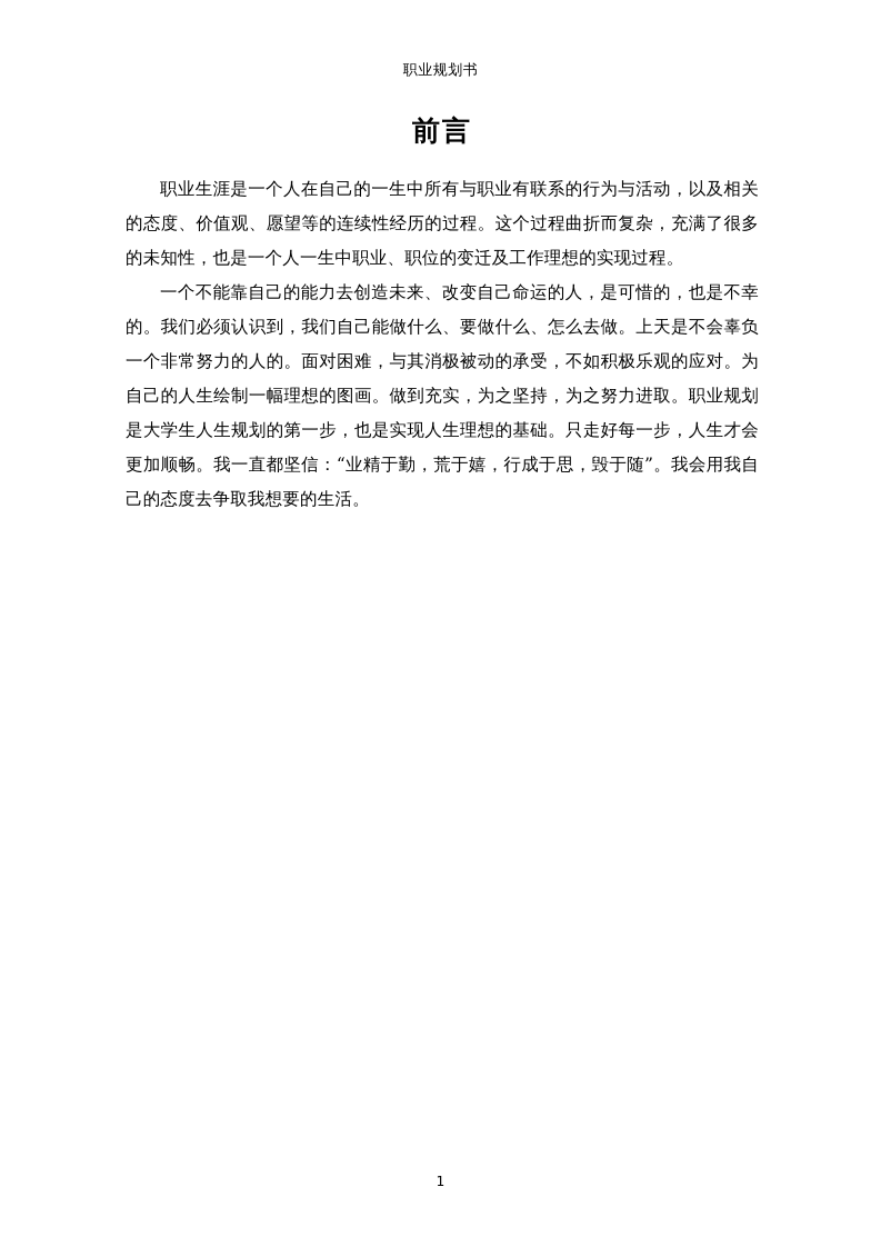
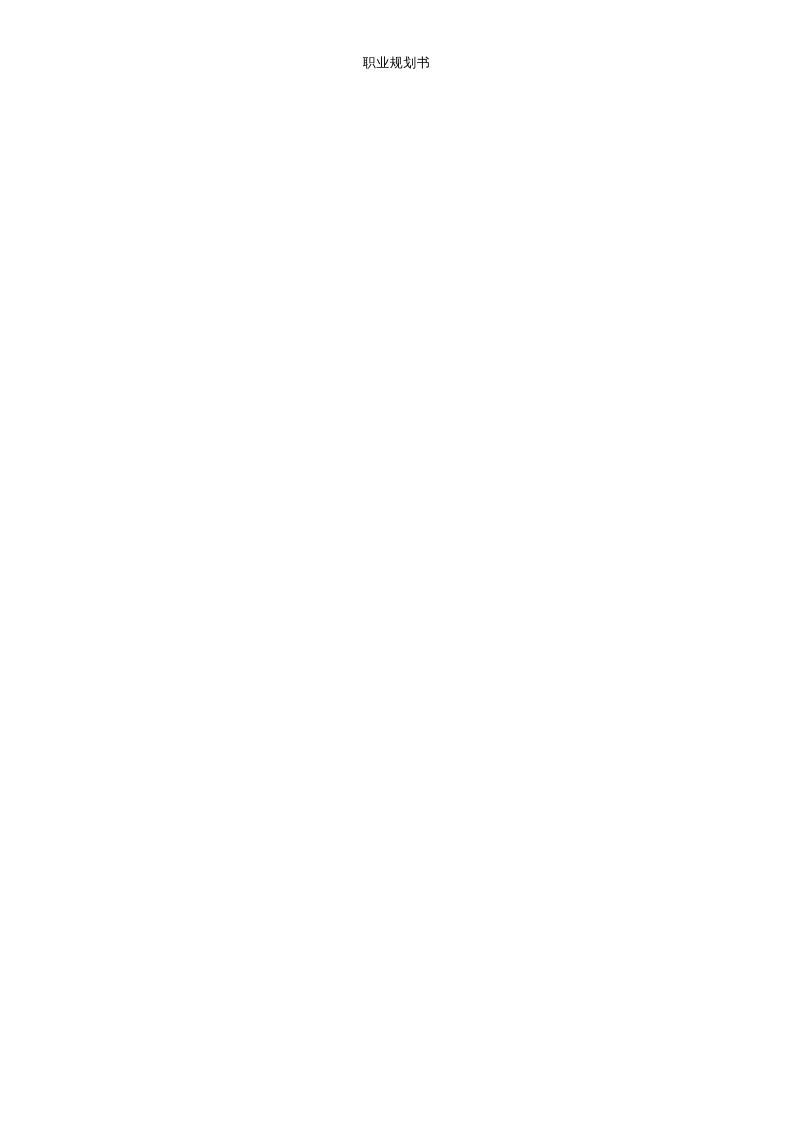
  职业规划书
- 前言
- 职业生涯是一个人在自己的一生中所有与职业有联系的行为与活动，以及相关的态度、价值观、愿望等的连续性经历的过程。这个过程曲折而复杂，充满了很多的未知性，也是一个人一生中职业、职位的变迁及工作理想的实现过程。
- 一个不能靠自己的能力去创造未来、改变自己命运的人，是可惜的，也是不幸的。我们必须认识到，我们自己能做什么、要做什么、怎么去做。上天是不会辜负一个非常努力的人的。面对困难，与其消极被动的承受，不如积极乐观的应对。为自己的人生绘制一幅理想的图画。做到充实，为之坚持，为之努力进取。职业规划是大学生人生规划的第一步，也是实现人生理想的基础。只走好每一步，人生才会更加顺畅。我一直都坚信：“业精于勤，荒于嬉，行成于思，毁于随”。我会用我自己的态度去争取我想要的生活。
- 1
